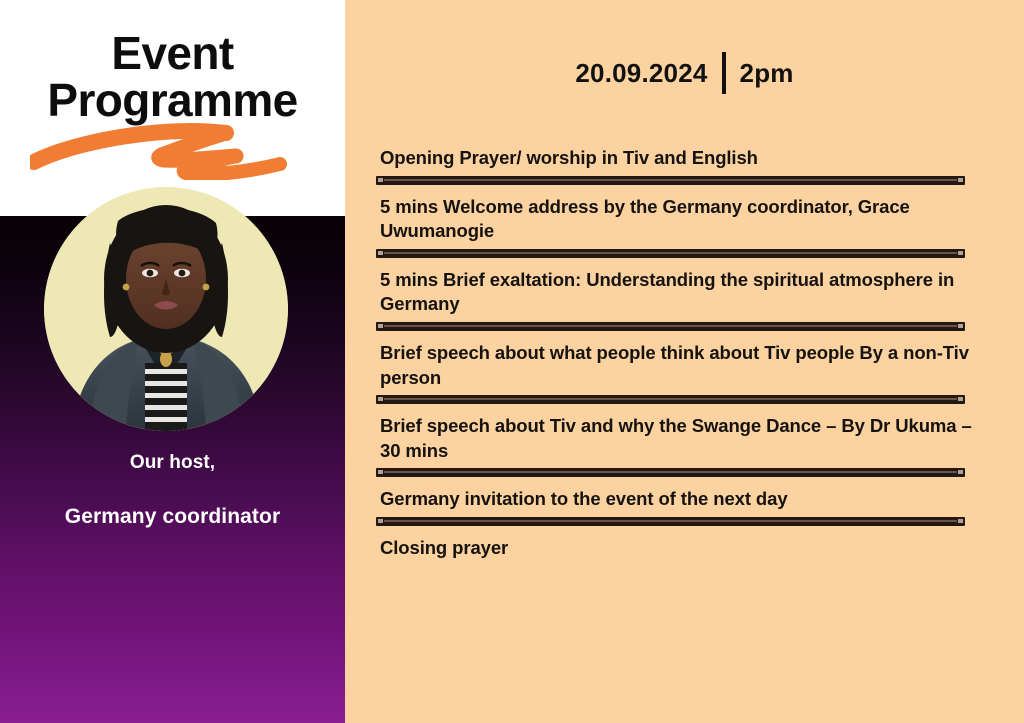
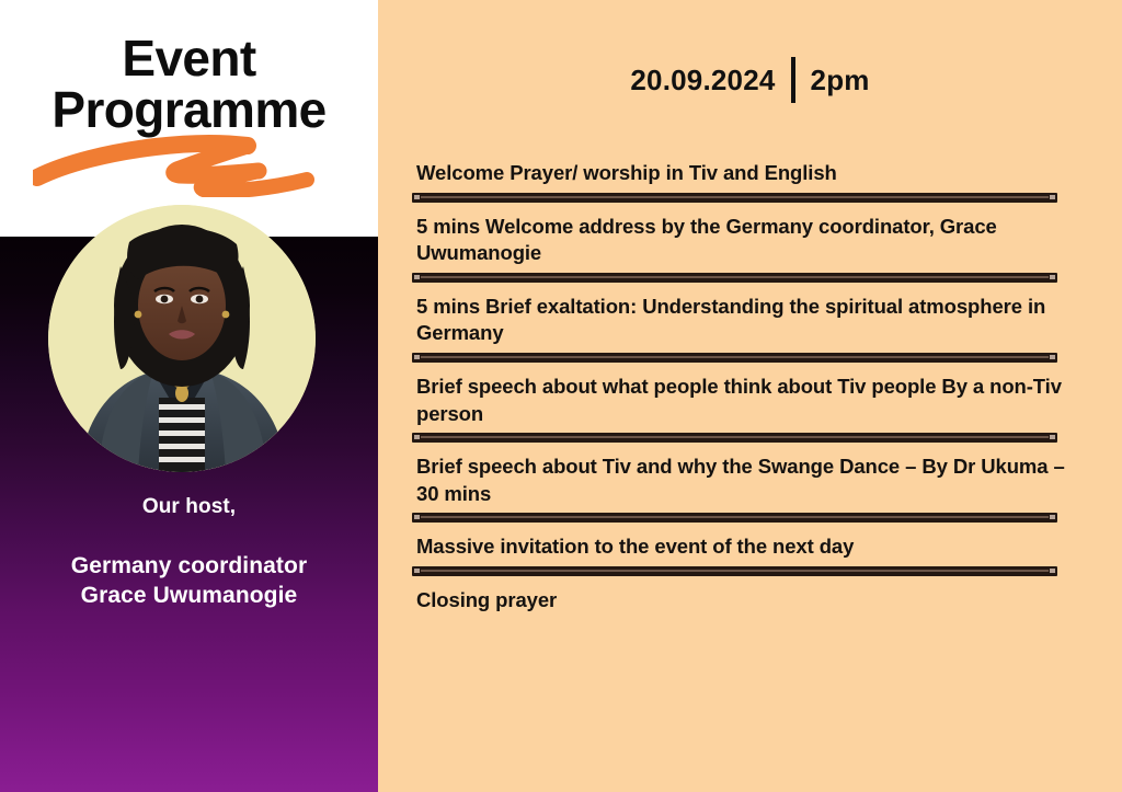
  Event
  Programme
  Our host,
  Germany coordinator
+ Grace Uwumanogie
  20.09.2024
  2pm
- Opening Prayer/ worship in Tiv and English
+ Welcome Prayer/ worship in Tiv and English
  5 mins Welcome address by the Germany coordinator, Grace Uwumanogie
  5 mins Brief exaltation: Understanding the spiritual atmosphere in Germany
  Brief speech about what people think about Tiv people By a non-Tiv person
  Brief speech about Tiv and why the Swange Dance – By Dr Ukuma – 30 mins
- Germany invitation to the event of the next day
+ Massive invitation to the event of the next day
  Closing prayer
